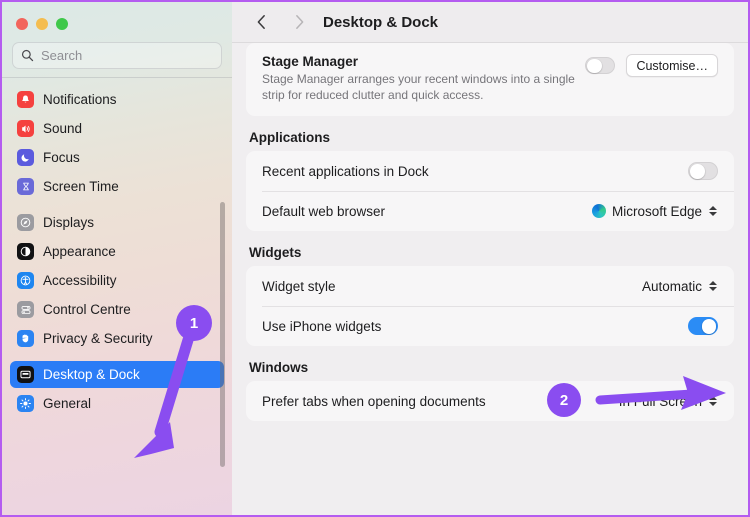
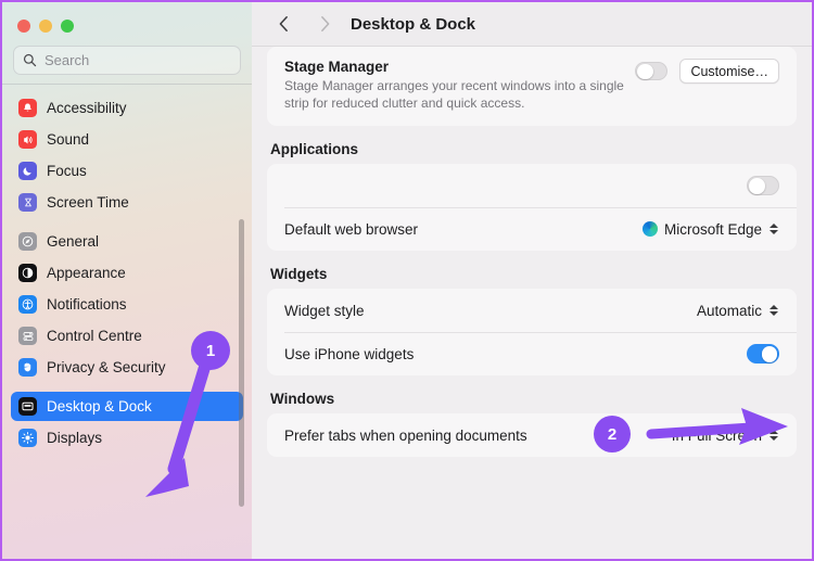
  Search
- Notifications
+ Accessibility
  Sound
  Focus
  Screen Time
- Displays
+ General
  Appearance
- Accessibility
+ Notifications
  Control Centre
  Privacy & Security
  Desktop & Dock
- General
+ Displays
  Desktop & Dock
  Stage Manager
  Stage Manager arranges your recent windows into a single strip for reduced clutter and quick access.
  Customise…
  Applications
- Recent applications in Dock
  Default web browser
  Microsoft Edge
  Widgets
  Widget style
  Automatic
  Use iPhone widgets
  Windows
  Prefer tabs when opening documents
  1
  2
